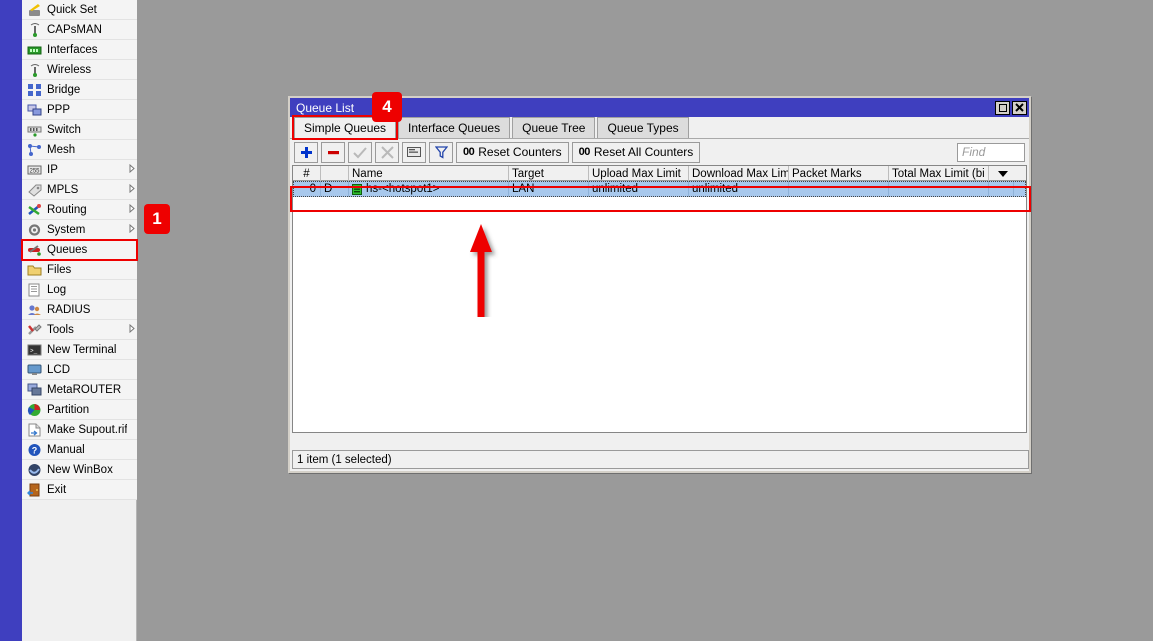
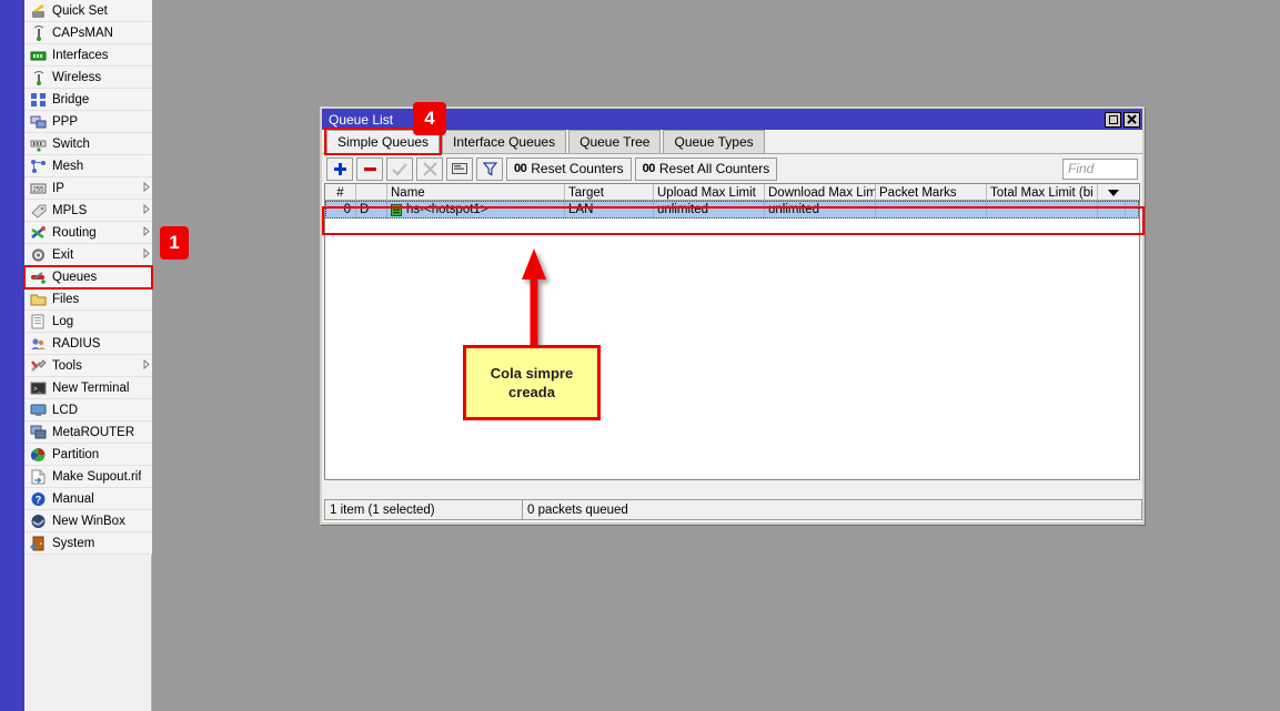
  Quick Set
  CAPsMAN
  Interfaces
  Wireless
  Bridge
  PPP
  Switch
  Mesh
  IP
  MPLS
  Routing
- System
+ Exit
  Queues
  Files
  Log
  RADIUS
  Tools
  New Terminal
  LCD
  MetaROUTER
  Partition
  Make Supout.rif
  ?
  Manual
  New WinBox
- Exit
+ System
  1
  4
  Queue List
  Simple Queues
  Interface Queues
  Queue Tree
  Queue Types
  00
  Reset Counters
  00
  Reset All Counters
  Find
  #
  Name
  Target
  Upload Max Limit
  Download Max Lim
  Packet Marks
  Total Max Limit (bi
  0
  D
  hs-<hotspot1>
  LAN
  unlimited
  unlimited
  1 item (1 selected)
+ 0 packets queued
+ Cola simpre
+ creada
